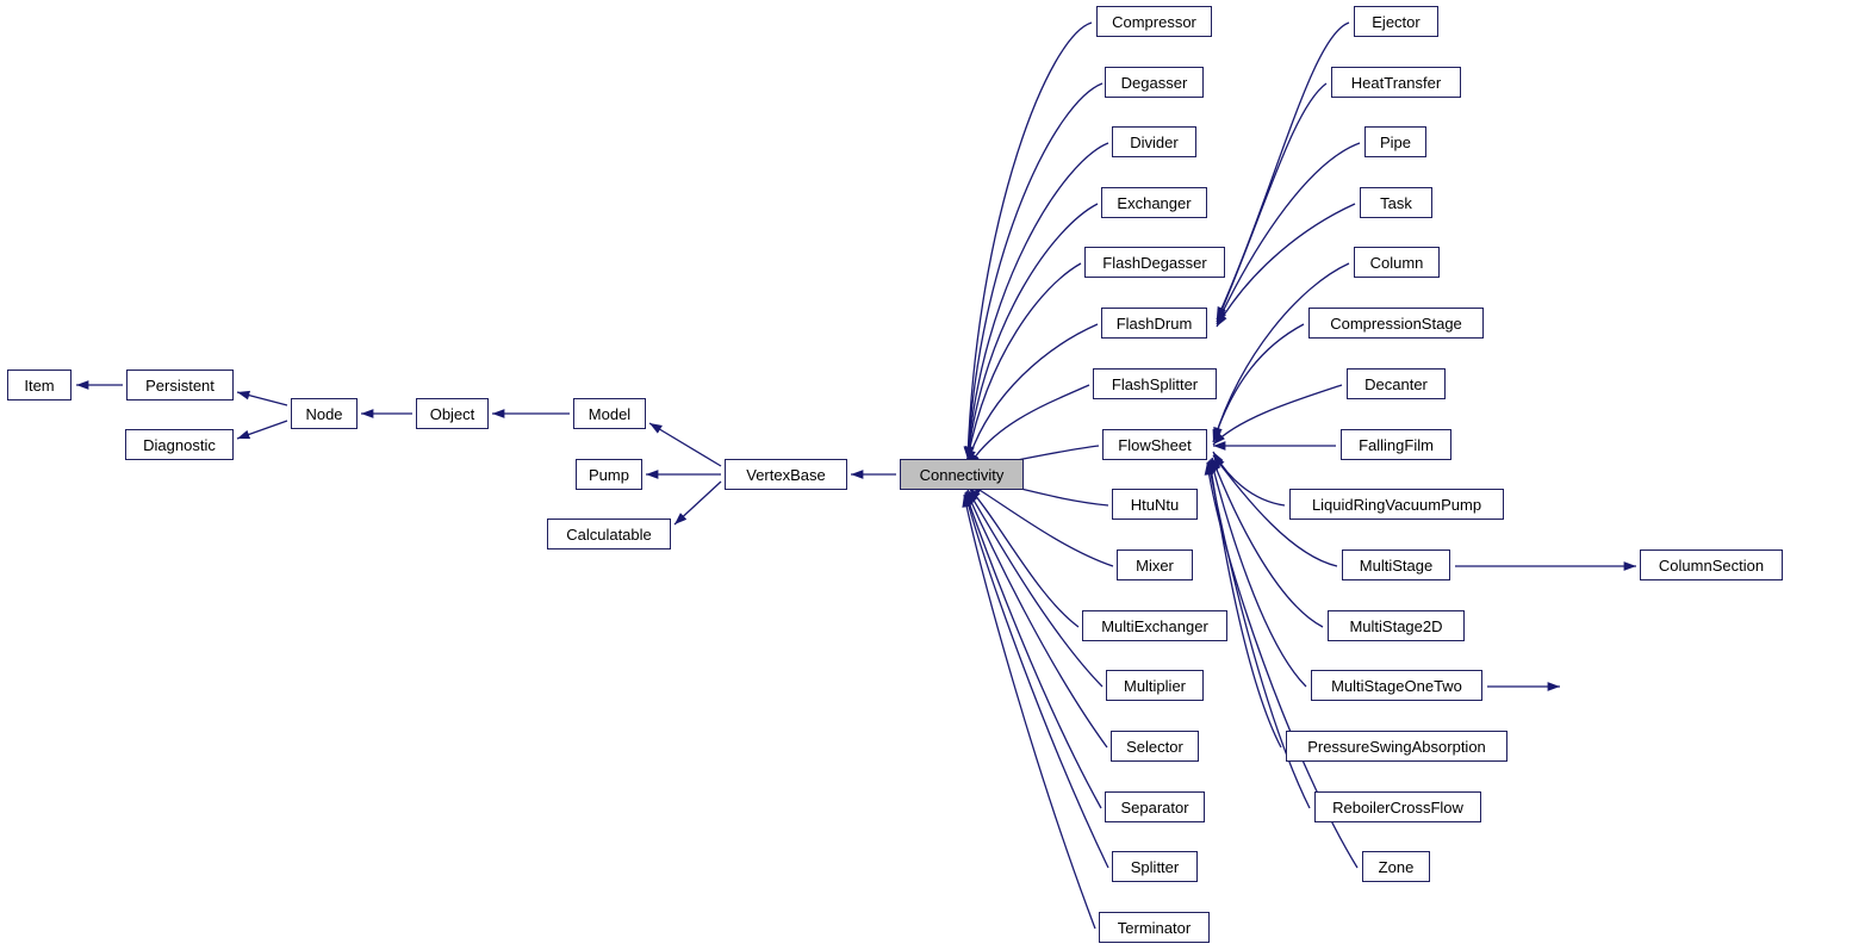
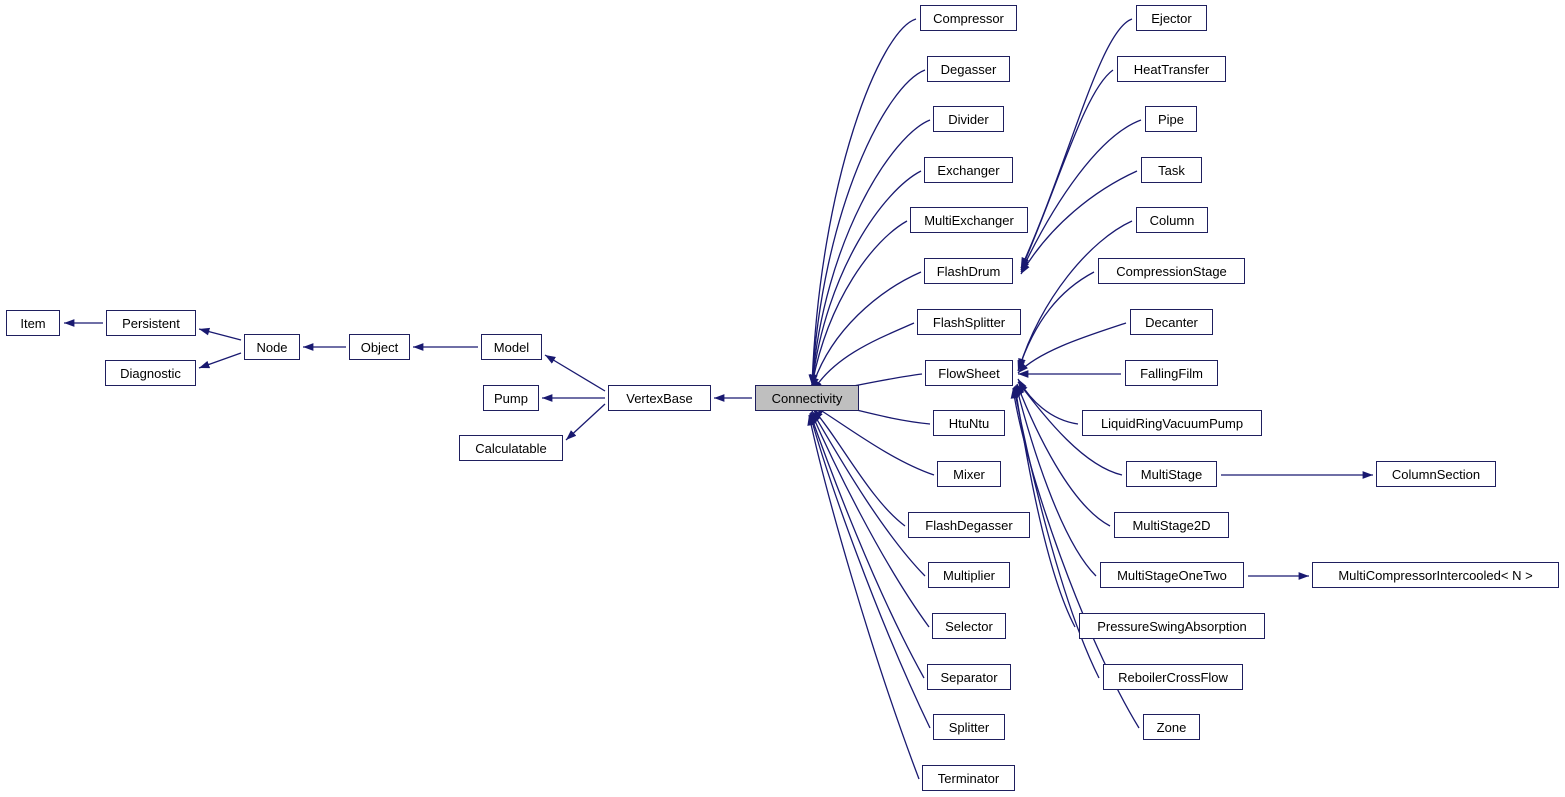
  Item
  Persistent
  Diagnostic
  Node
  Object
  Model
  Pump
  Calculatable
  VertexBase
  Connectivity
  Compressor
  Degasser
  Divider
  Exchanger
- FlashDegasser
+ MultiExchanger
  FlashDrum
  FlashSplitter
  FlowSheet
  HtuNtu
  Mixer
- MultiExchanger
+ FlashDegasser
  Multiplier
  Selector
  Separator
  Splitter
  Terminator
  Ejector
  HeatTransfer
  Pipe
  Task
  Column
  CompressionStage
  Decanter
  FallingFilm
  LiquidRingVacuumPump
  MultiStage
  MultiStage2D
  MultiStageOneTwo
  PressureSwingAbsorption
  ReboilerCrossFlow
  Zone
  ColumnSection
+ MultiCompressorIntercooled< N >
